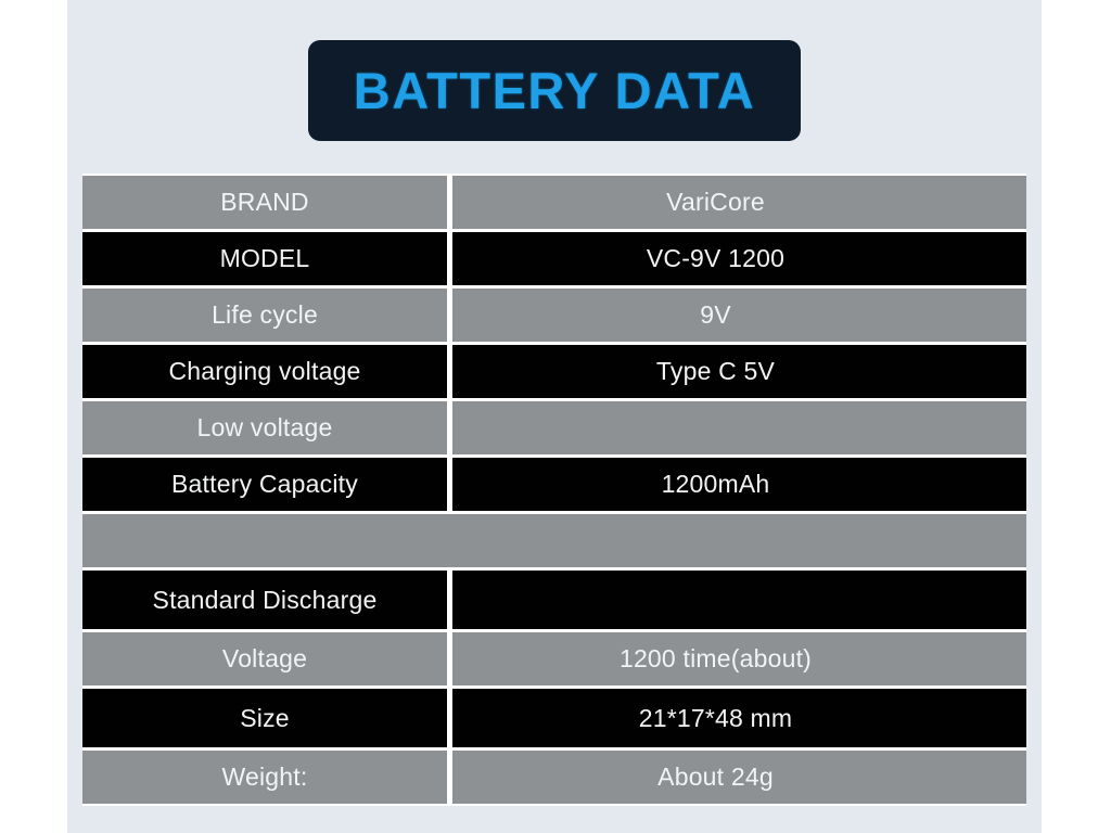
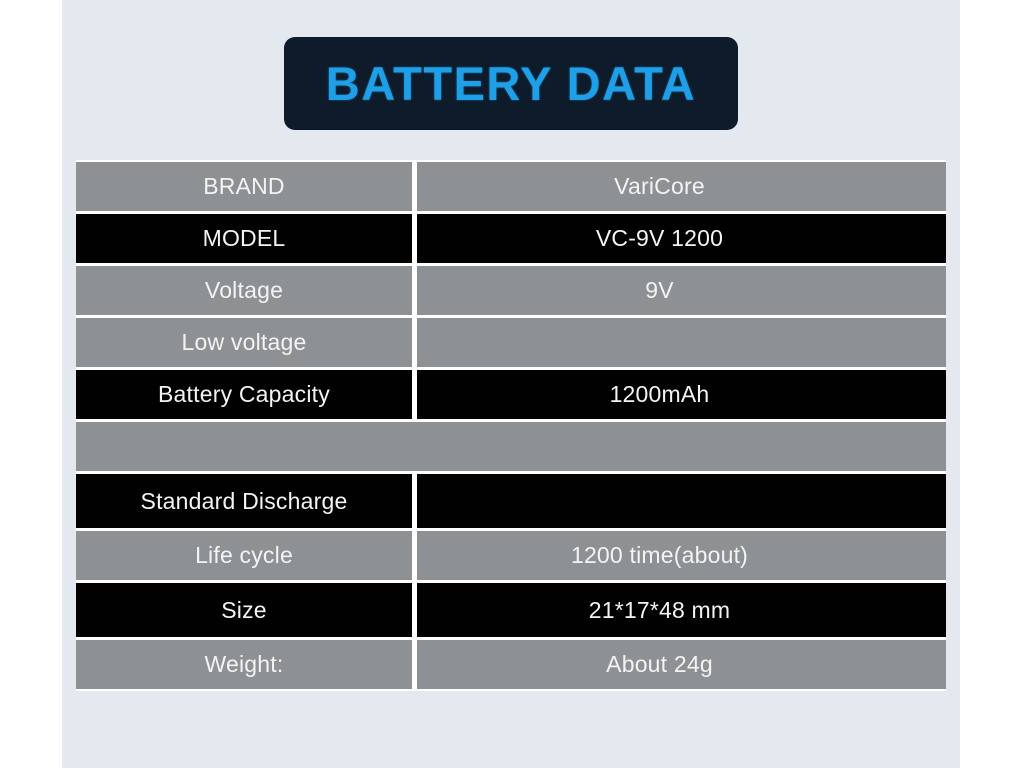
  BATTERY DATA
  BRAND
  VariCore
  MODEL
  VC-9V 1200
- Life cycle
+ Voltage
  9V
- Charging voltage
- Type C 5V
  Low voltage
  Battery Capacity
  1200mAh
  Standard Discharge
- Voltage
+ Life cycle
  1200 time(about)
  Size
  21*17*48 mm
  Weight:
  About 24g
